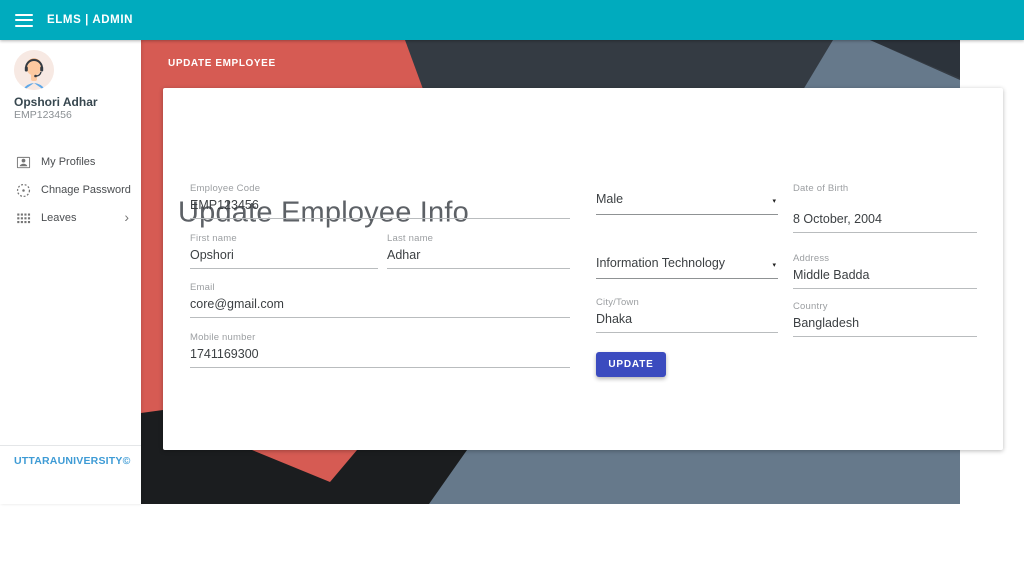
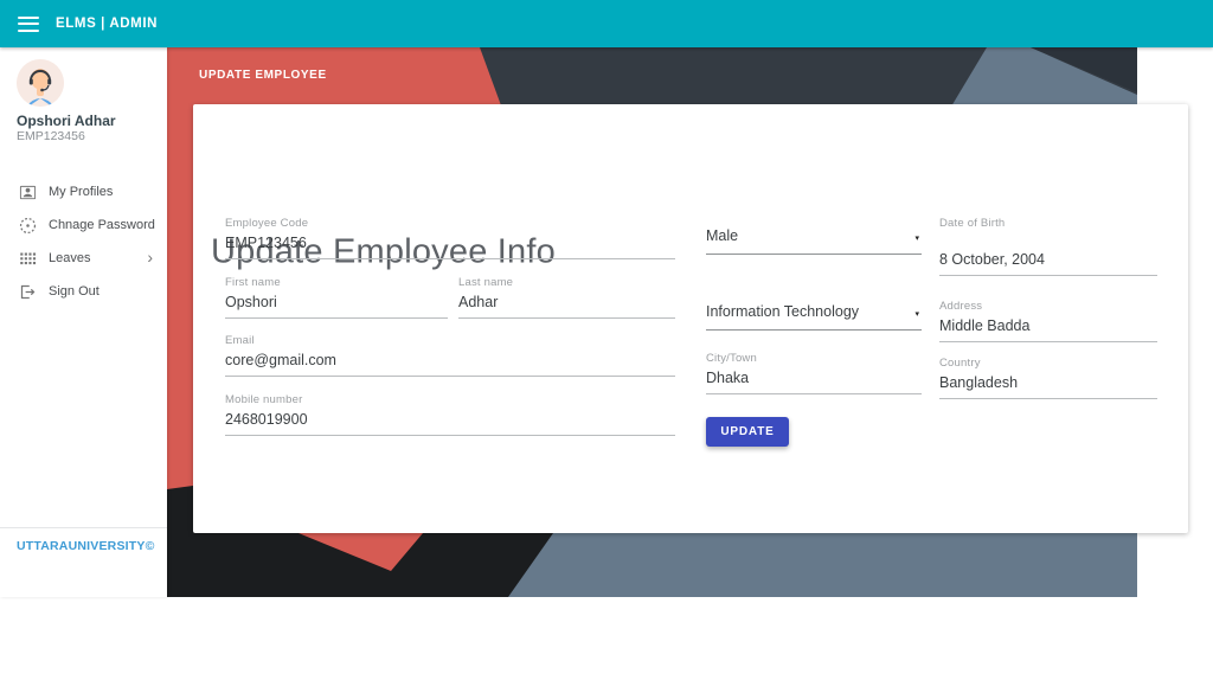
  ELMS | ADMIN
  UPDATE EMPLOYEE
  Opshori Adhar
  EMP123456
  My Profiles
  Chnage Password
  Leaves
  ›
+ Sign Out
  UTTARAUNIVERSITY©
  Update Employee Info
  Employee Code
  EMP123456
  First name
  Opshori
  Last name
  Adhar
  Email
  core@gmail.com
  Mobile number
- 1741169300
+ 2468019900
  Male
  Information Technology
  City/Town
  Dhaka
  UPDATE
  Date of Birth
  8 October, 2004
  Address
  Middle Badda
  Country
  Bangladesh
